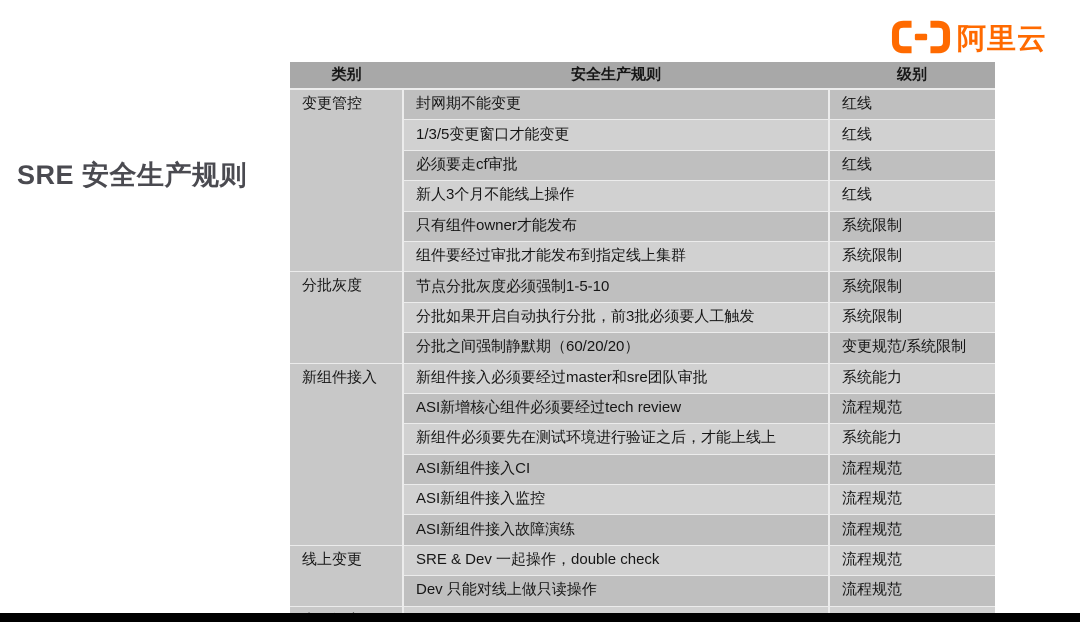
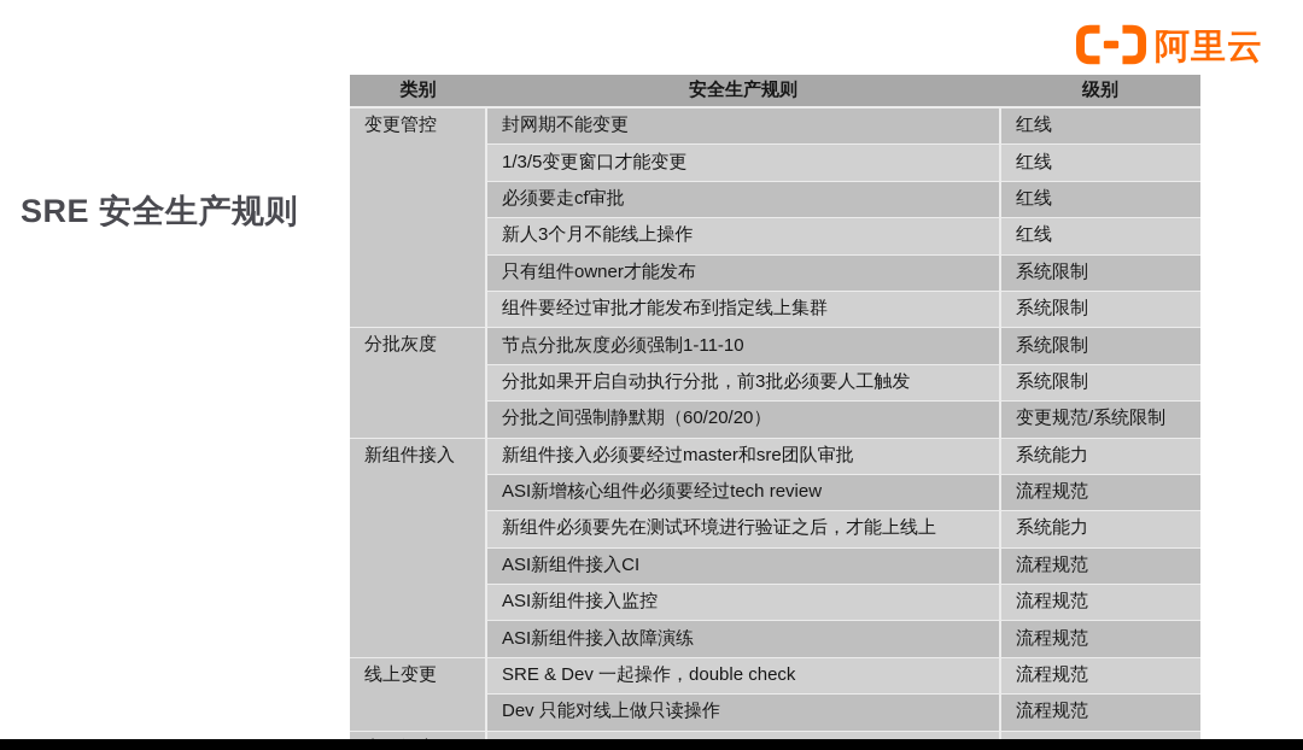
  SRE 安全生产规则
  阿里云
  类别	安全生产规则	级别
  变更管控	封网期不能变更	红线
  1/3/5变更窗口才能变更	红线
  必须要走cf审批	红线
  新人3个月不能线上操作	红线
  只有组件owner才能发布	系统限制
  组件要经过审批才能发布到指定线上集群	系统限制
- 分批灰度	节点分批灰度必须强制1-5-10	系统限制
+ 分批灰度	节点分批灰度必须强制1-11-10	系统限制
  分批如果开启自动执行分批，前3批必须要人工触发	系统限制
  分批之间强制静默期（60/20/20）	变更规范/系统限制
  新组件接入	新组件接入必须要经过master和sre团队审批	系统能力
  ASI新增核心组件必须要经过tech review	流程规范
  新组件必须要先在测试环境进行验证之后，才能上线上	系统能力
  ASI新组件接入CI	流程规范
  ASI新组件接入监控	流程规范
  ASI新组件接入故障演练	流程规范
  线上变更	SRE & Dev 一起操作，double check	流程规范
  Dev 只能对线上做只读操作	流程规范
